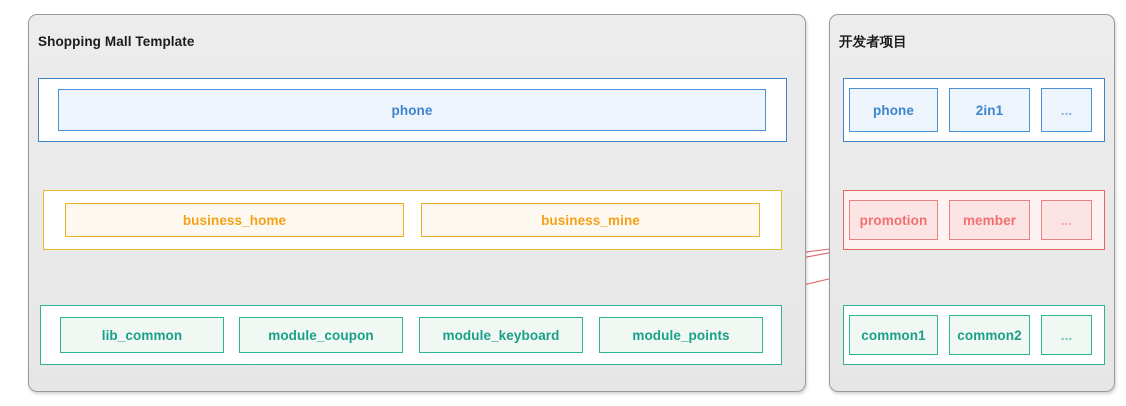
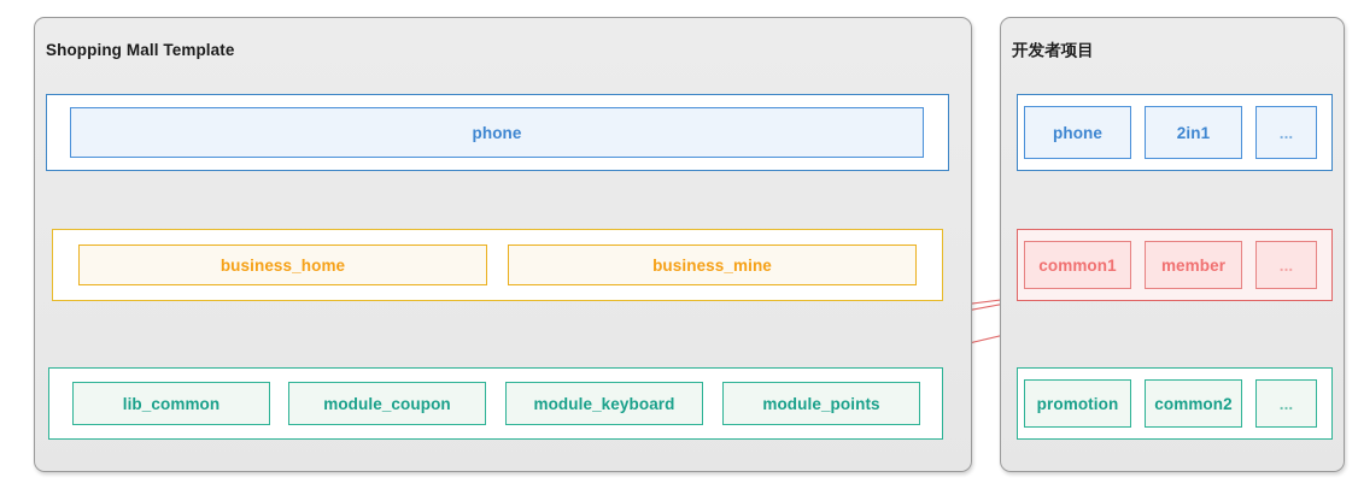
  Shopping Mall Template
  开发者项目
  phone
  business_home
  business_mine
  lib_common
  module_coupon
  module_keyboard
  module_points
  phone
  2in1
  ...
- promotion
+ common1
  member
  ...
- common1
+ promotion
  common2
  ...
